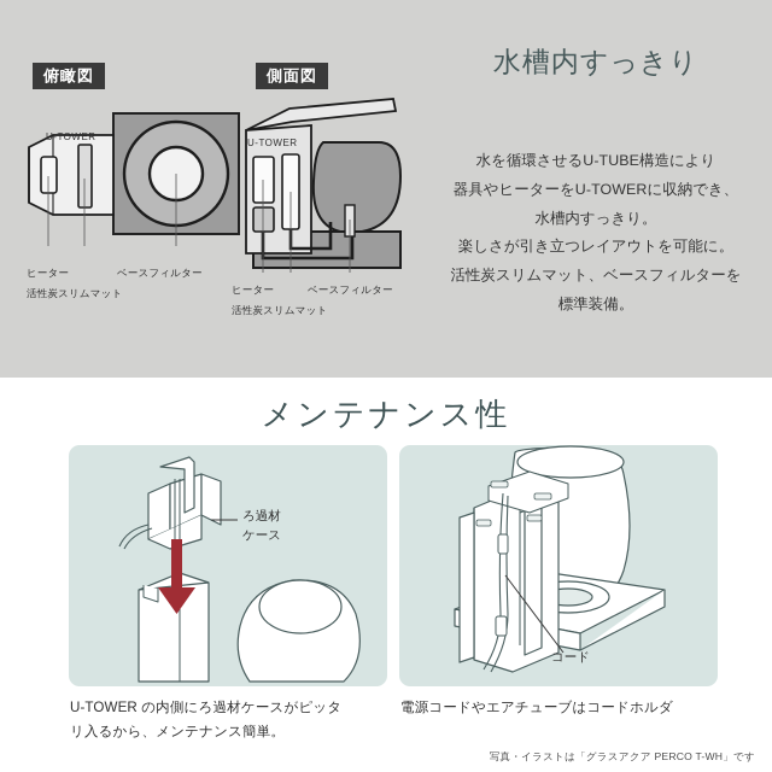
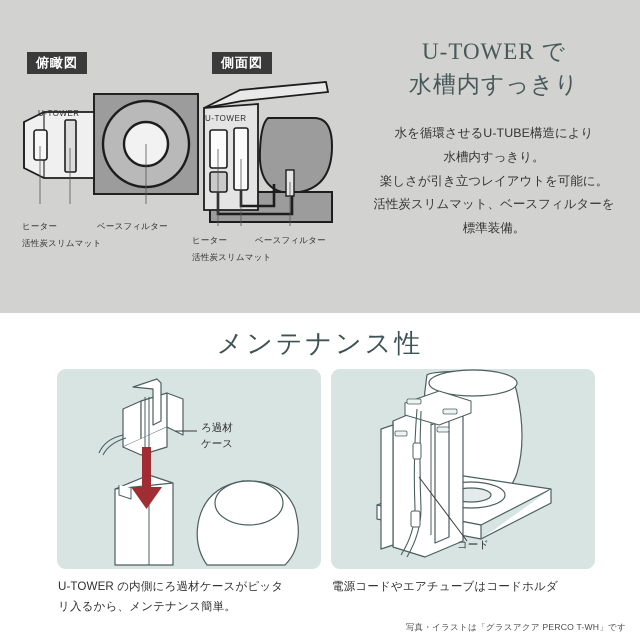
  俯瞰図
  側面図
  U-TOWER
  ヒーター
  ベースフィルター
  活性炭スリムマット
  U-TOWER
  ヒーター
  ベースフィルター
  活性炭スリムマット
+ U-TOWER で
  水槽内すっきり
  水を循環させるU-TUBE構造により
- 器具やヒーターをU-TOWERに収納でき、
  水槽内すっきり。
  楽しさが引き立つレイアウトを可能に。
  活性炭スリムマット、ベースフィルターを
  標準装備。
  メンテナンス性
  ろ過材
  ケース
  コード
  U-TOWER の内側にろ過材ケースがピッタ
  リ入るから、メンテナンス簡単。
  電源コードやエアチューブはコードホルダ
  写真・イラストは「グラスアクア PERCO T-WH」です
